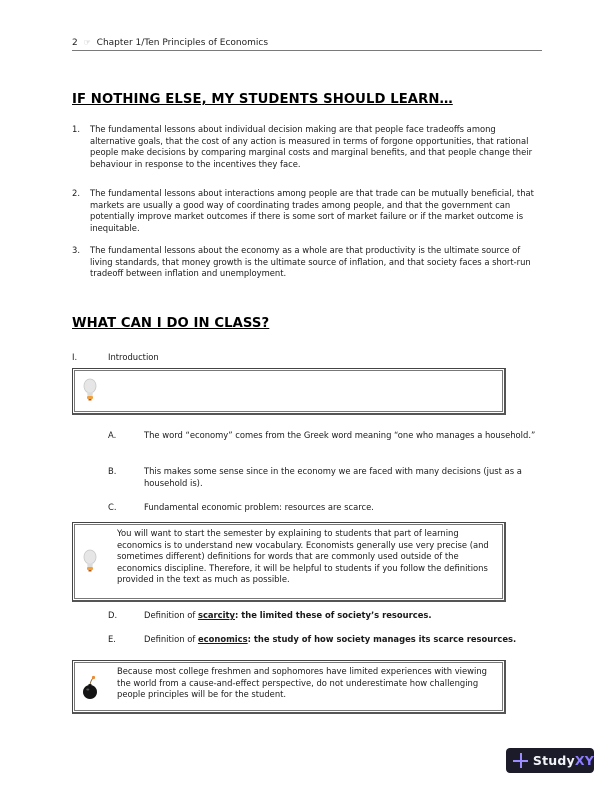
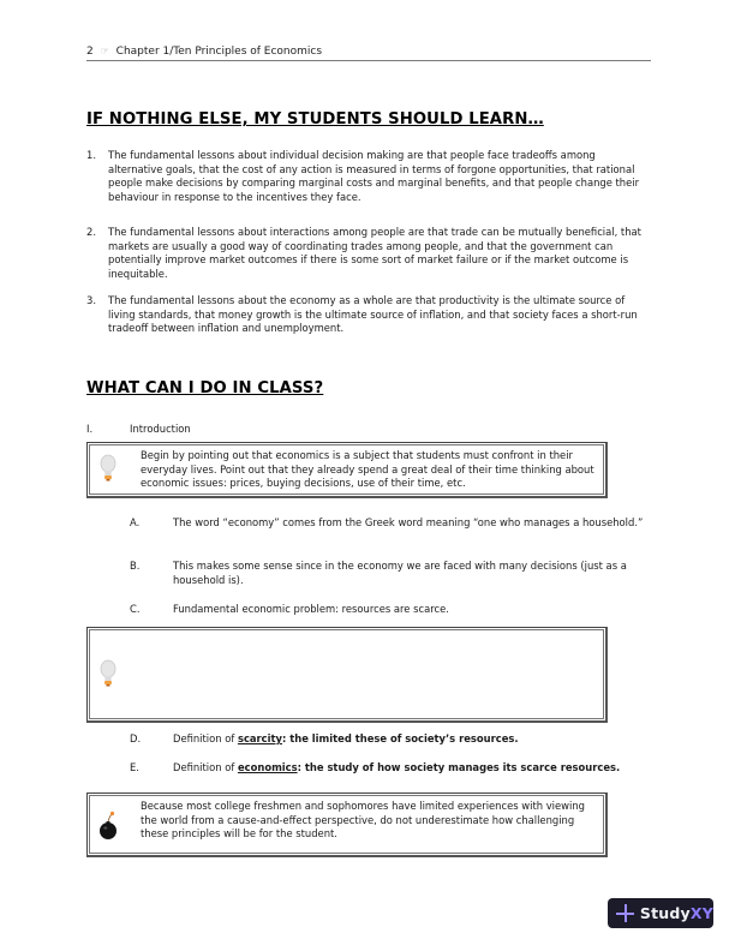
  2 ☞ Chapter 1/Ten Principles of Economics
  IF NOTHING ELSE, MY STUDENTS SHOULD LEARN…
  1.
  The fundamental lessons about individual decision making are that people face tradeoffs among alternative goals, that the cost of any action is measured in terms of forgone opportunities, that rational people make decisions by comparing marginal costs and marginal benefits, and that people change their behaviour in response to the incentives they face.
  2.
  The fundamental lessons about interactions among people are that trade can be mutually beneficial, that markets are usually a good way of coordinating trades among people, and that the government can potentially improve market outcomes if there is some sort of market failure or if the market outcome is inequitable.
  3.
  The fundamental lessons about the economy as a whole are that productivity is the ultimate source of living standards, that money growth is the ultimate source of inflation, and that society faces a short-run tradeoff between inflation and unemployment.
  WHAT CAN I DO IN CLASS?
  I.
  Introduction
+ Begin by pointing out that economics is a subject that students must confront in their everyday lives. Point out that they already spend a great deal of their time thinking about economic issues: prices, buying decisions, use of their time, etc.
  A.
  The word “economy” comes from the Greek word meaning “one who manages a household.”
  B.
  This makes some sense since in the economy we are faced with many decisions (just as a household is).
  C.
  Fundamental economic problem: resources are scarce.
- You will want to start the semester by explaining to students that part of learning economics is to understand new vocabulary. Economists generally use very precise (and sometimes different) definitions for words that are commonly used outside of the economics discipline. Therefore, it will be helpful to students if you follow the definitions provided in the text as much as possible.
  D.
  Definition of scarcity: the limited these of society’s resources.
  E.
  Definition of economics: the study of how society manages its scarce resources.
- Because most college freshmen and sophomores have limited experiences with viewing the world from a cause-and-effect perspective, do not underestimate how challenging people principles will be for the student.
+ Because most college freshmen and sophomores have limited experiences with viewing the world from a cause-and-effect perspective, do not underestimate how challenging these principles will be for the student.
  StudyXY
